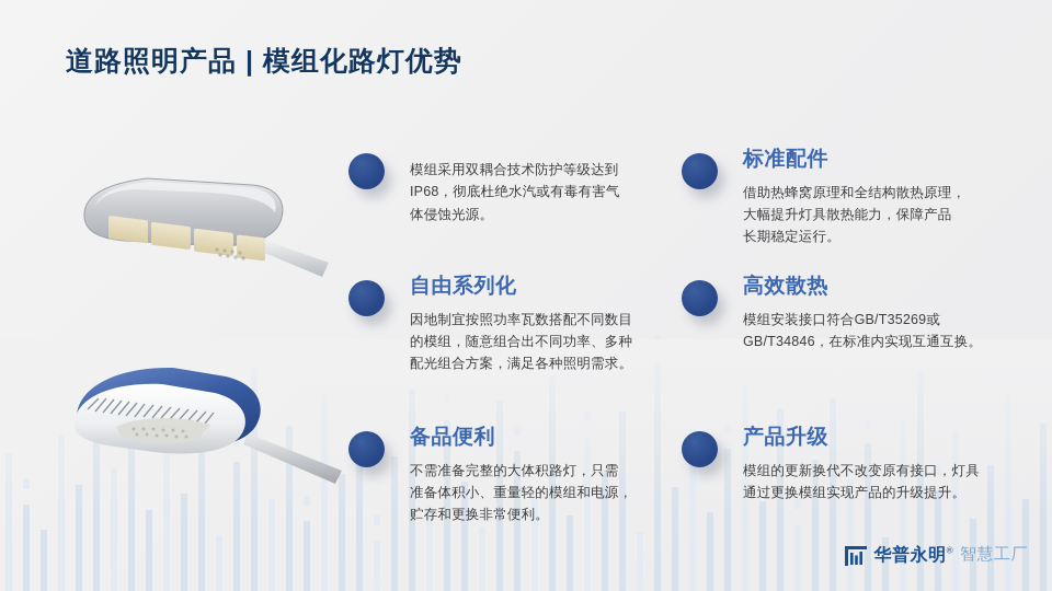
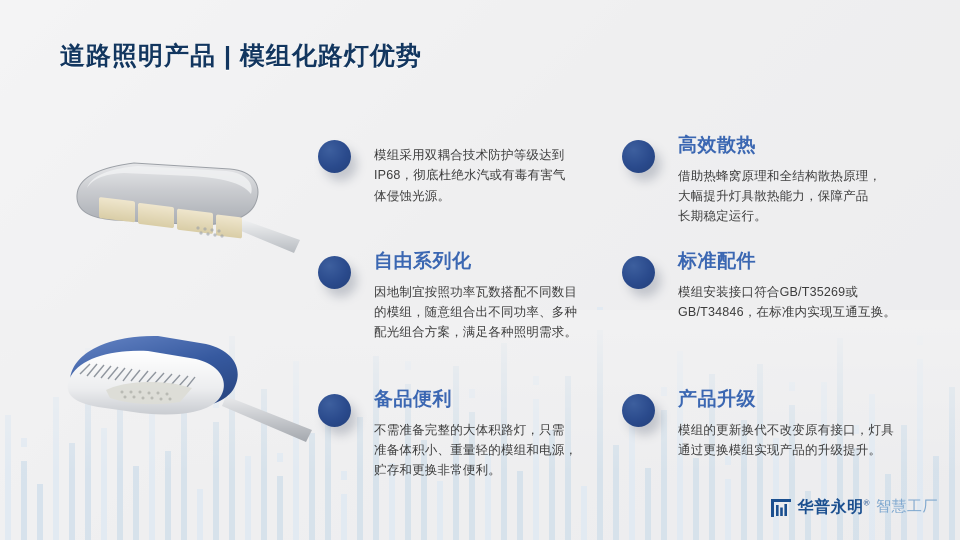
  道路照明产品 | 模组化路灯优势
  模组采用双耦合技术防护等级达到
  IP68，彻底杜绝水汽或有毒有害气
  体侵蚀光源。
- 标准配件
+ 高效散热
  借助热蜂窝原理和全结构散热原理，
  大幅提升灯具散热能力，保障产品
  长期稳定运行。
  自由系列化
  因地制宜按照功率瓦数搭配不同数目
  的模组，随意组合出不同功率、多种
  配光组合方案，满足各种照明需求。
- 高效散热
+ 标准配件
  模组安装接口符合GB/T35269或
  GB/T34846，在标准内实现互通互换。
  备品便利
  不需准备完整的大体积路灯，只需
  准备体积小、重量轻的模组和电源，
  贮存和更换非常便利。
  产品升级
  模组的更新换代不改变原有接口，灯具
  通过更换模组实现产品的升级提升。
  华普永明®
  智慧工厂
